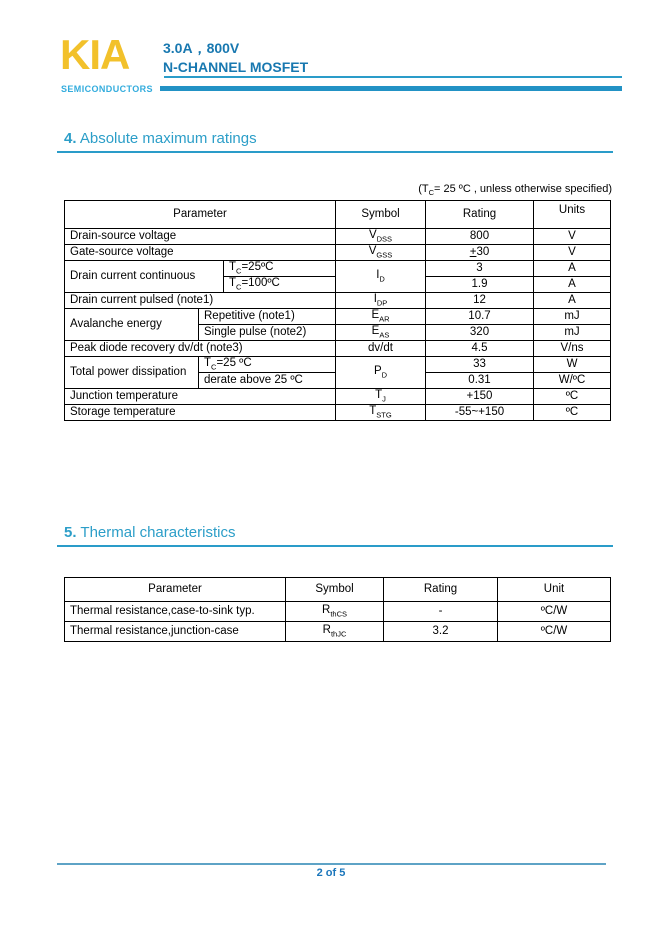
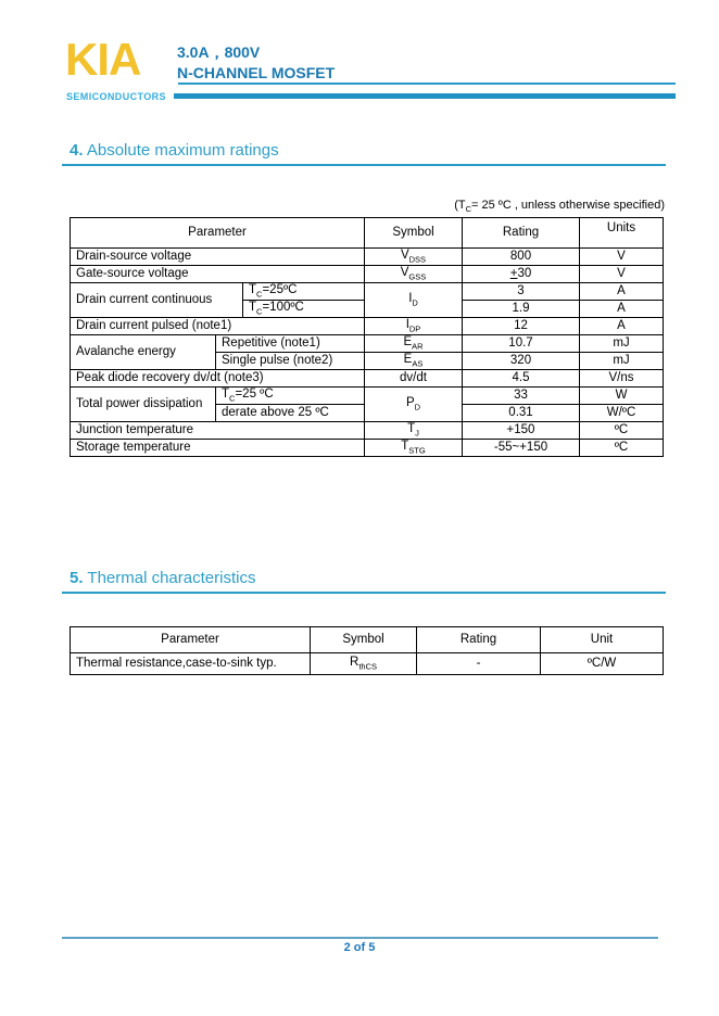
  KIA
  SEMICONDUCTORS
  3.0A，800V
  N-CHANNEL MOSFET
  4. Absolute maximum ratings
  (TC= 25 ºC , unless otherwise specified)
  Parameter	Symbol	Rating	Units
  Drain-source voltage	VDSS	800	V
  Gate-source voltage	VGSS	+30	V
  Drain current continuous	TC=25ºC	ID	3	A
  TC=100ºC	1.9	A
  Drain current pulsed (note1)	IDP	12	A
  Avalanche energy	Repetitive (note1)	EAR	10.7	mJ
  Single pulse (note2)	EAS	320	mJ
  Peak diode recovery dv/dt (note3)	dv/dt	4.5	V/ns
  Total power dissipation	TC=25 ºC	PD	33	W
  derate above 25 ºC	0.31	W/ºC
  Junction temperature	TJ	+150	ºC
  Storage temperature	TSTG	-55~+150	ºC
  5. Thermal characteristics
  Parameter	Symbol	Rating	Unit
  Thermal resistance,case-to-sink typ.	RthCS	-	ºC/W
- Thermal resistance,junction-case	RthJC	3.2	ºC/W
  2 of 5
